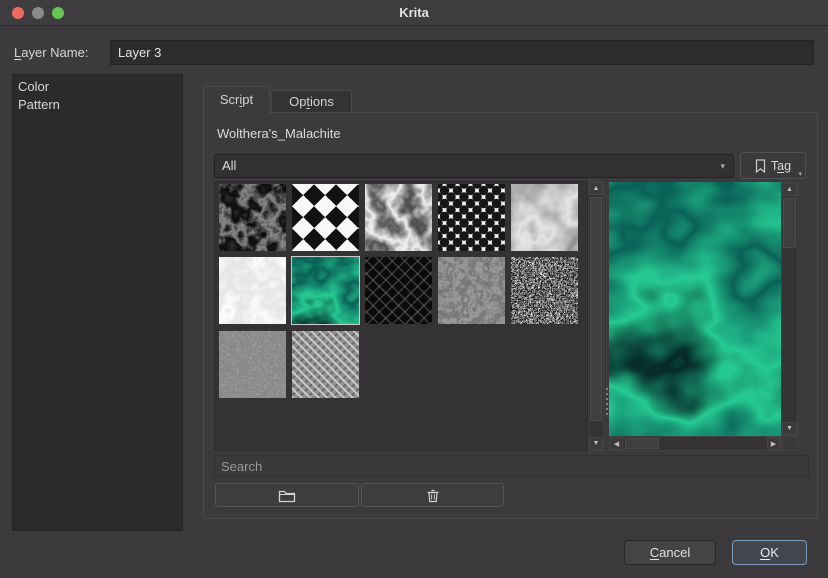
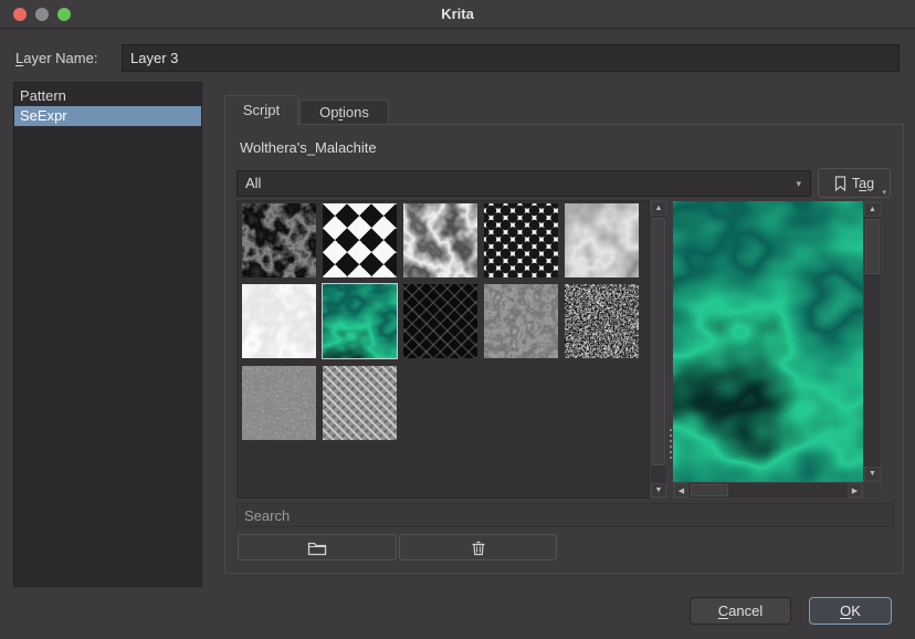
  Krita
  Layer Name:
  Layer 3
- Color
  Pattern
+ SeExpr
  Script
  Options
  Wolthera's_Malachite
  All
  ▾
  Tag
  Search
  Cancel
  OK
